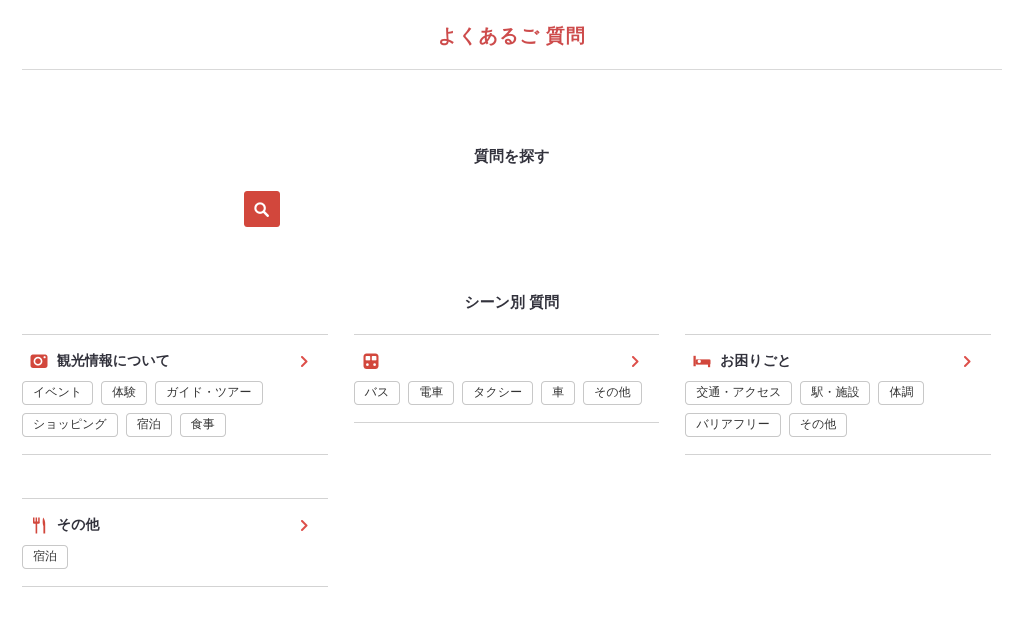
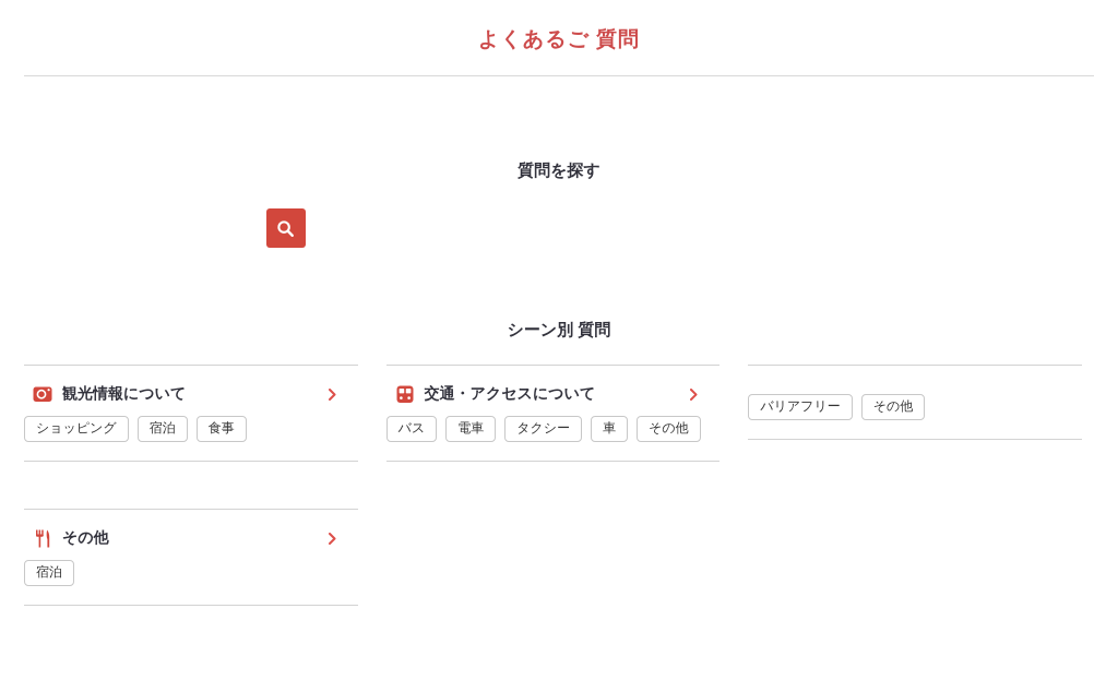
  よくあるご 質問
  質問を探す
  シーン別 質問
  観光情報について
- イベント
- 体験
- ガイド・ツアー
  ショッピング
  宿泊
  食事
+ 交通・アクセスについて
  バス
  電車
  タクシー
  車
  その他
- お困りごと
- 交通・アクセス
- 駅・施設
- 体調
  バリアフリー
  その他
  その他
  宿泊
